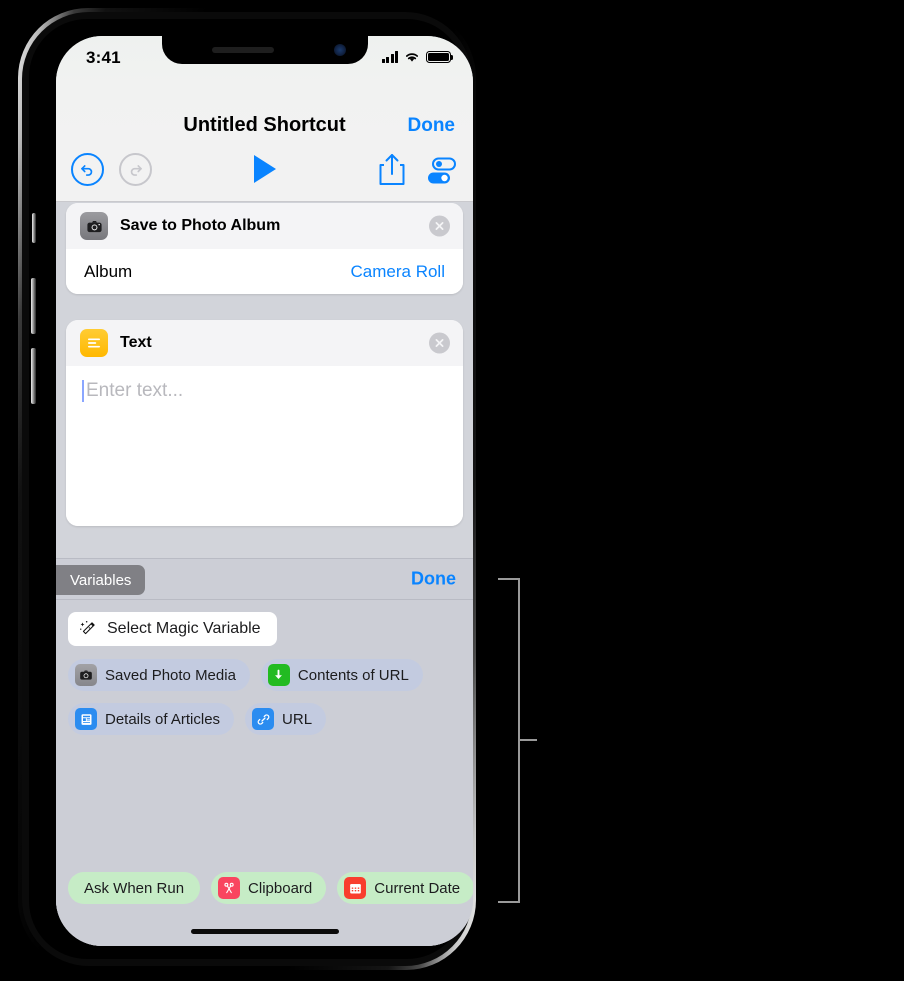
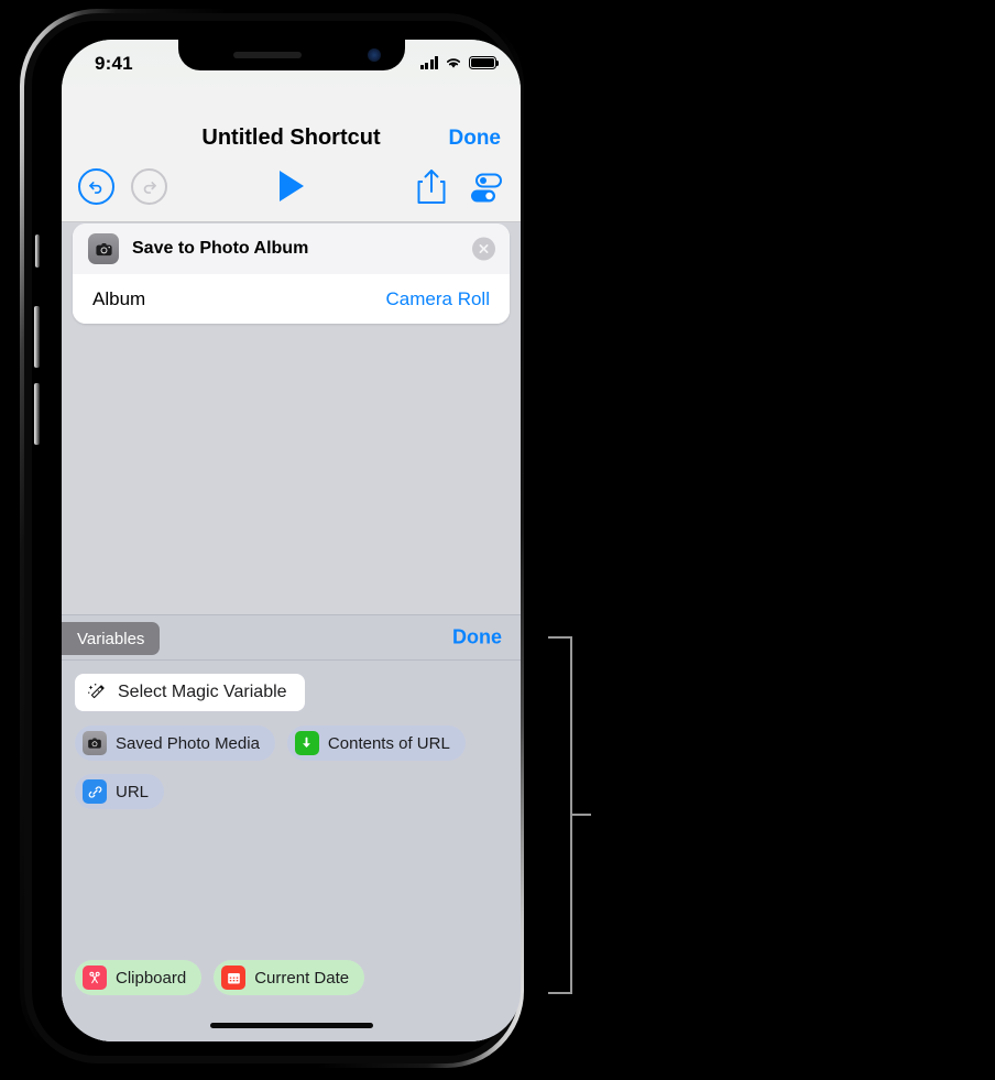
  Untitled Shortcut
  Done
  Save to Photo Album
  Album
  Camera Roll
- Text
- Enter text...
  Variables
  Done
  Select Magic Variable
  Saved Photo Media
  Contents of URL
- Details of Articles
  URL
- Ask When Run
  Clipboard
  Current Date
- 3:41
+ 9:41
